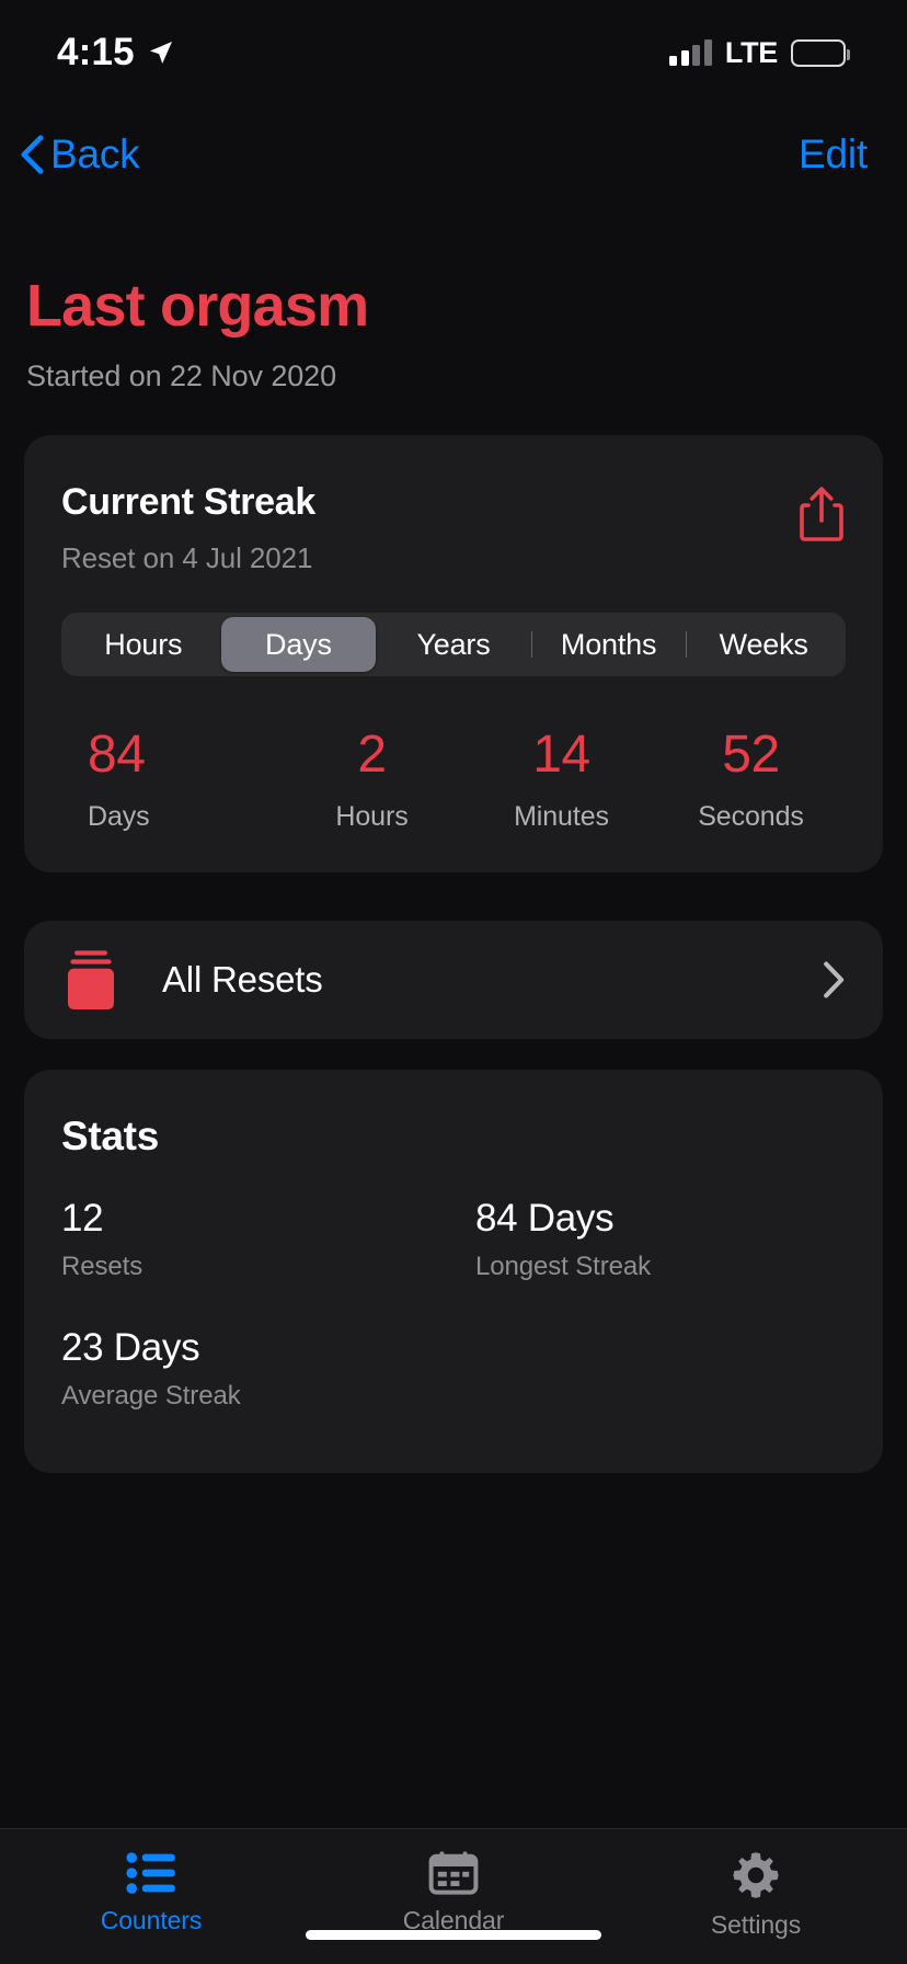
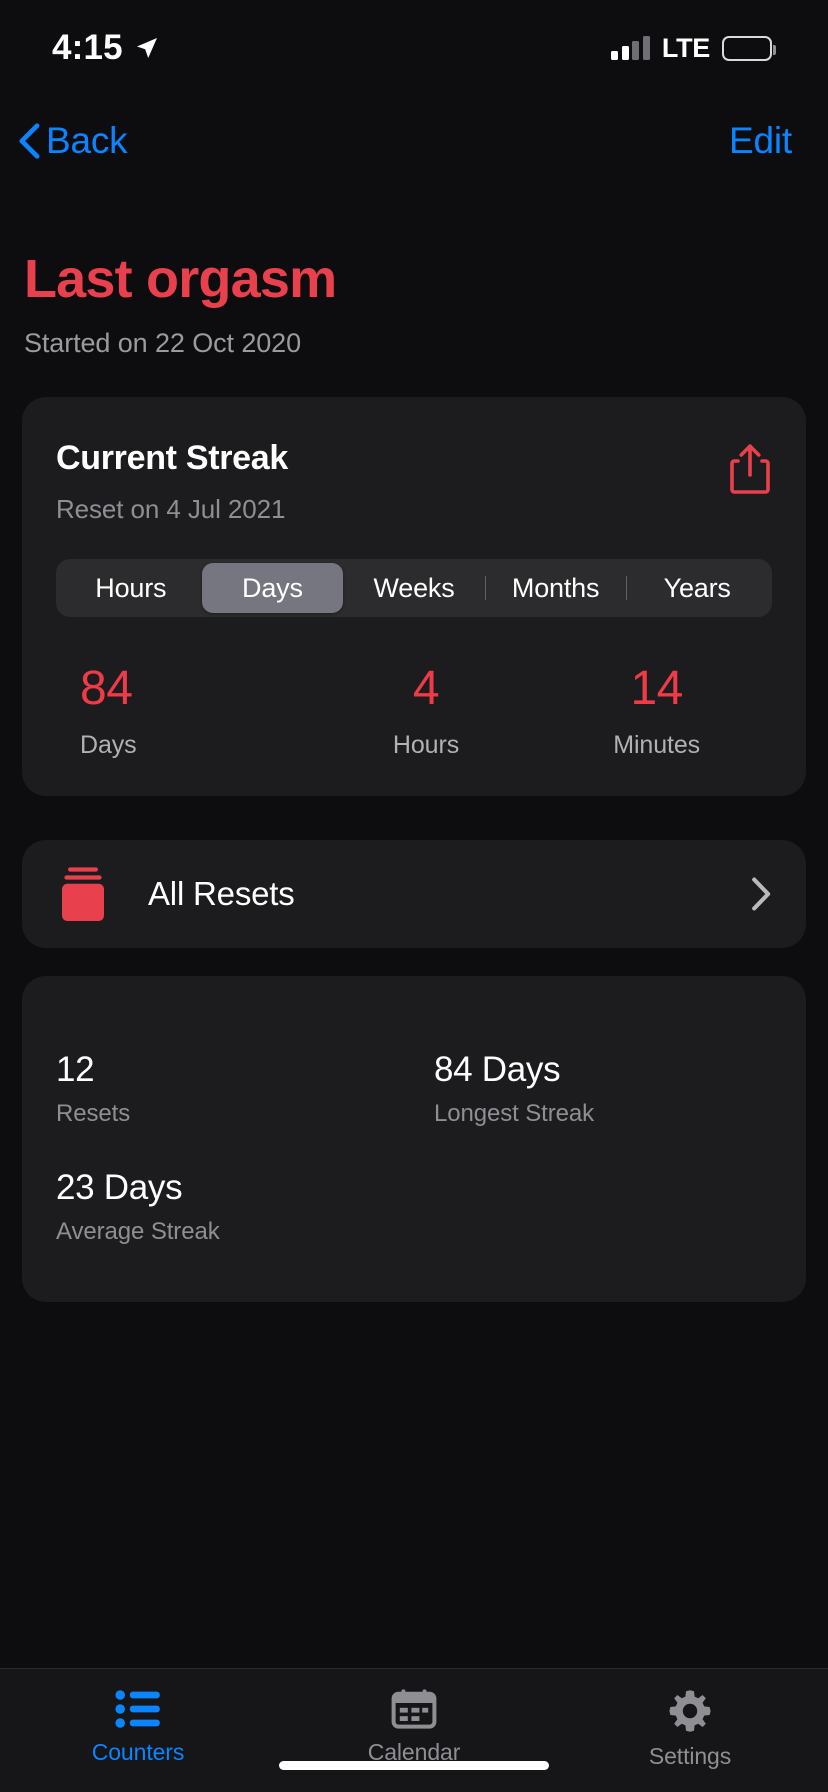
  4:15
  LTE
  Back
  Edit
  Last orgasm
- Started on 22 Nov 2020
+ Started on 22 Oct 2020
  Current Streak
  Reset on 4 Jul 2021
  Hours
  Days
- Years
+ Weeks
  Months
- Weeks
+ Years
  84
  Days
- 2
+ 4
  Hours
  14
  Minutes
- 52
- Seconds
  All Resets
- Stats
  12
  Resets
  84 Days
  Longest Streak
  23 Days
  Average Streak
  Counters
  Calendar
  Settings
